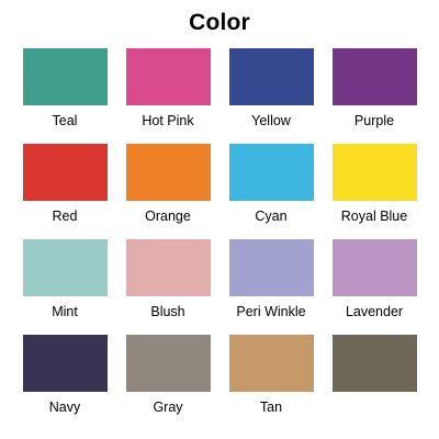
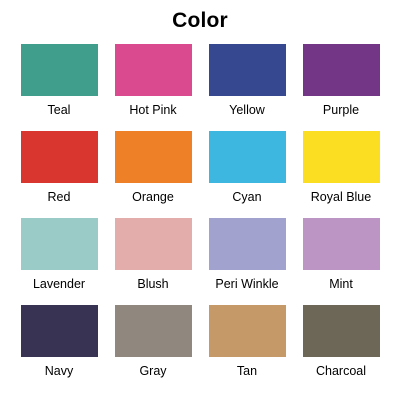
  Color
  Teal
  Hot Pink
  Yellow
  Purple
  Red
  Orange
  Cyan
  Royal Blue
- Mint
+ Lavender
  Blush
  Peri Winkle
- Lavender
+ Mint
  Navy
  Gray
  Tan
+ Charcoal
